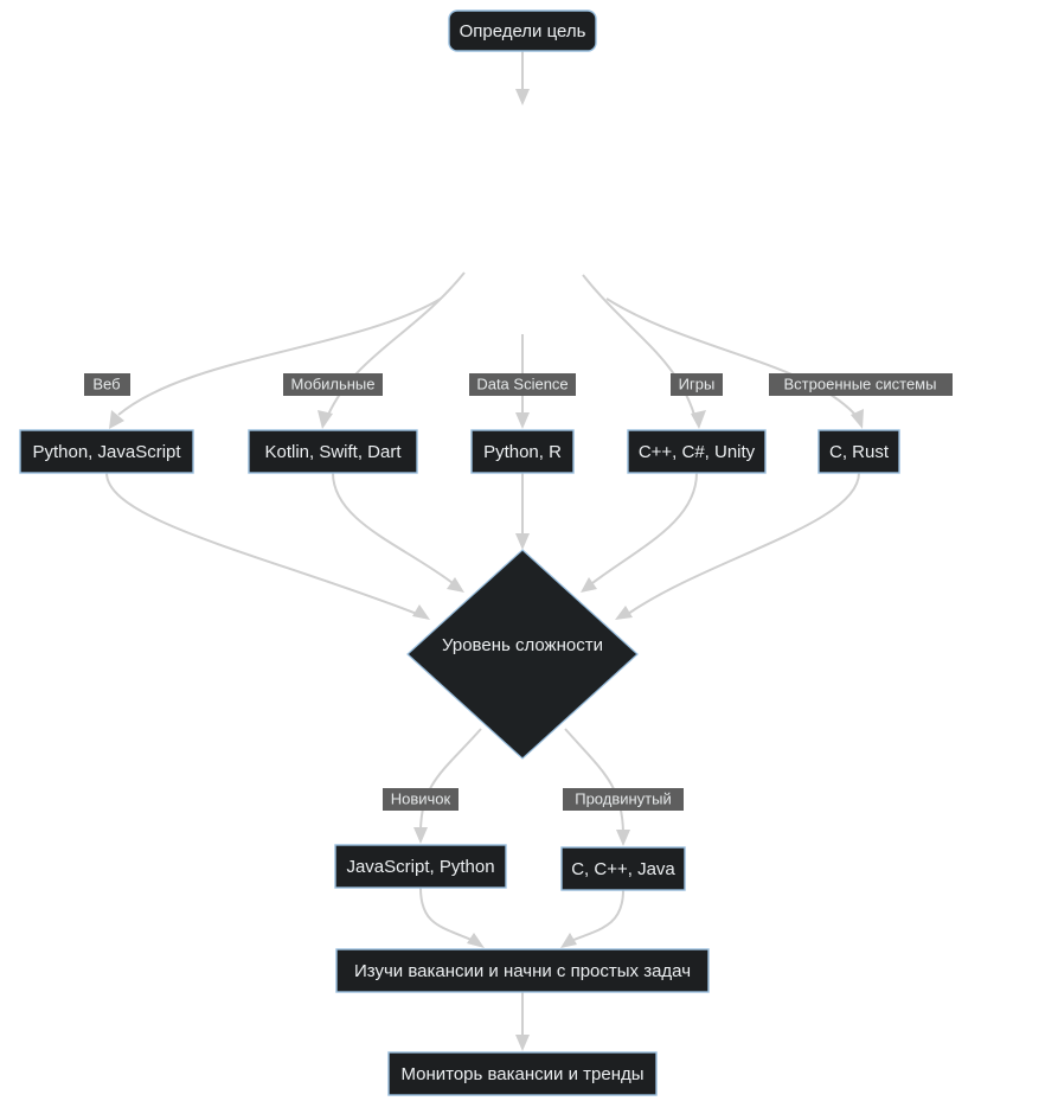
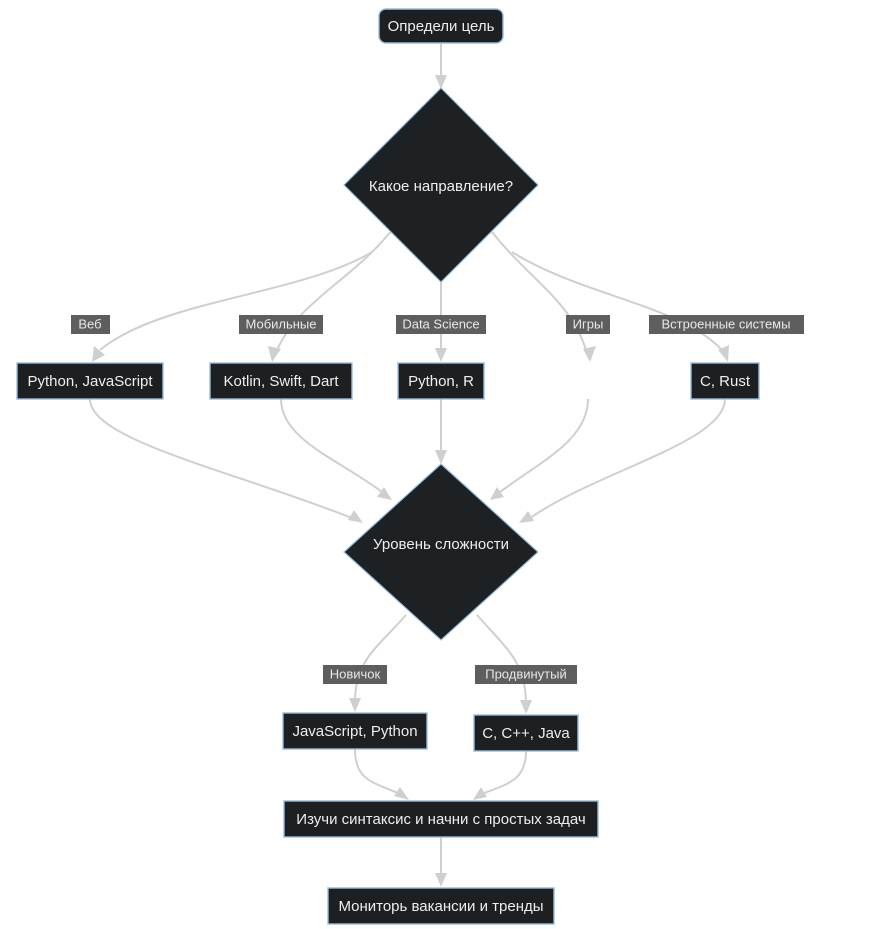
  Определи цель
+ Какое направление?
  Python, JavaScript
  Kotlin, Swift, Dart
  Python, R
- C++, C#, Unity
  C, Rust
  Уровень сложности
  JavaScript, Python
  C, C++, Java
- Изучи вакансии и начни с простых задач
+ Изучи синтаксис и начни с простых задач
  Мониторь вакансии и тренды
  Веб
  Мобильные
  Data Science
  Игры
  Встроенные системы
  Новичок
  Продвинутый
